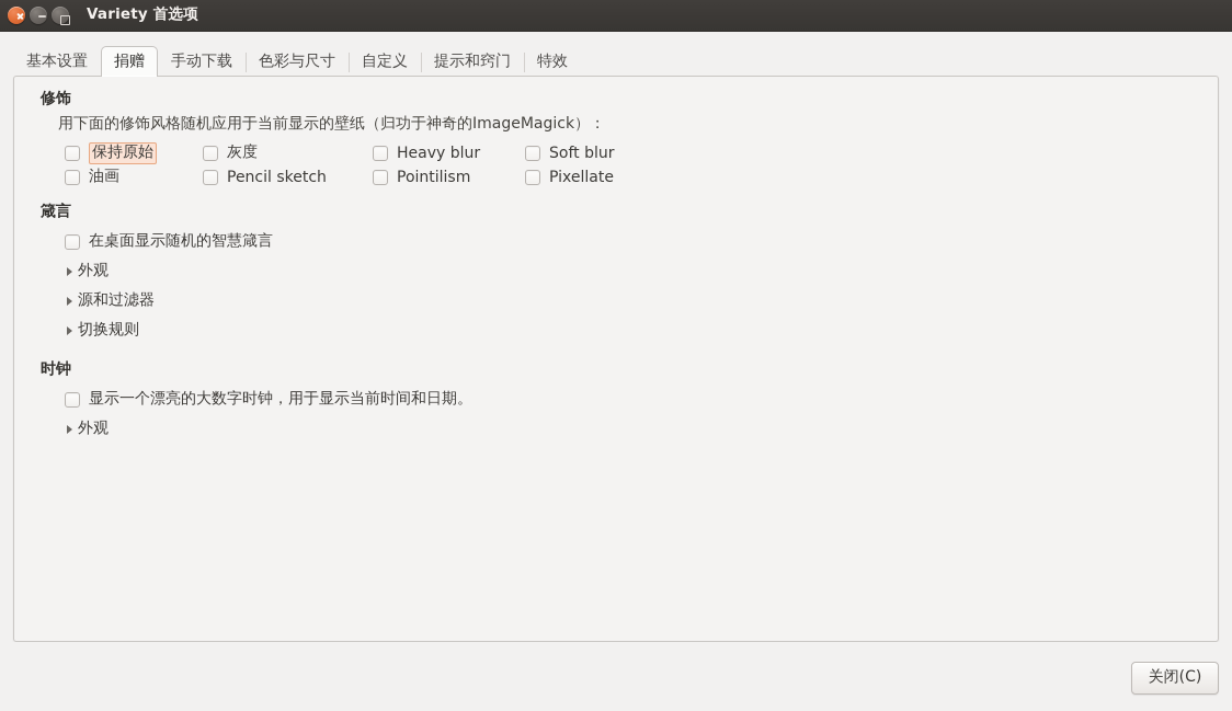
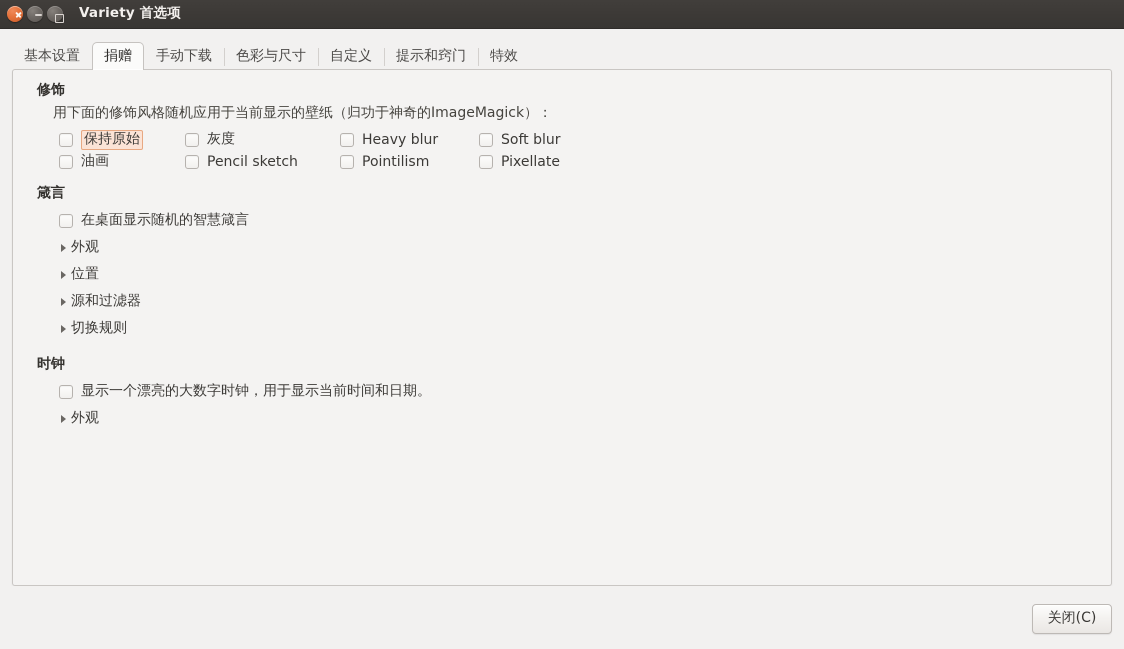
  Variety 首选项
  基本设置
  捐赠
  手动下载
  色彩与尺寸
  自定义
  提示和窍门
  特效
  修饰
  用下面的修饰风格随机应用于当前显示的壁纸（归功于神奇的ImageMagick）：
  保持原始
  灰度
  Heavy blur
  Soft blur
  油画
  Pencil sketch
  Pointilism
  Pixellate
  箴言
  在桌面显示随机的智慧箴言
  外观
+ 位置
  源和过滤器
  切换规则
  时钟
  显示一个漂亮的大数字时钟，用于显示当前时间和日期。
  外观
  关闭(C)
